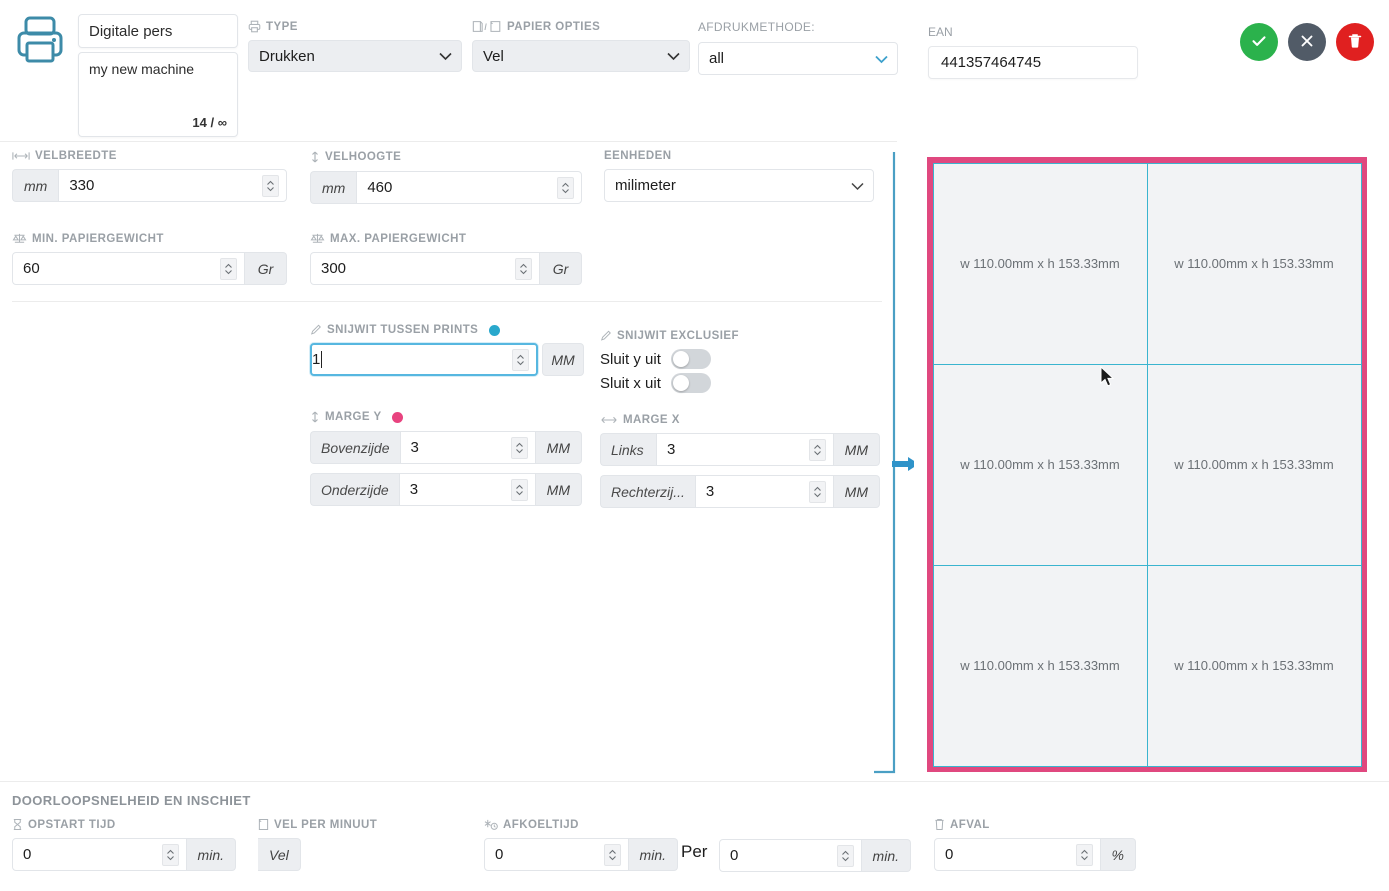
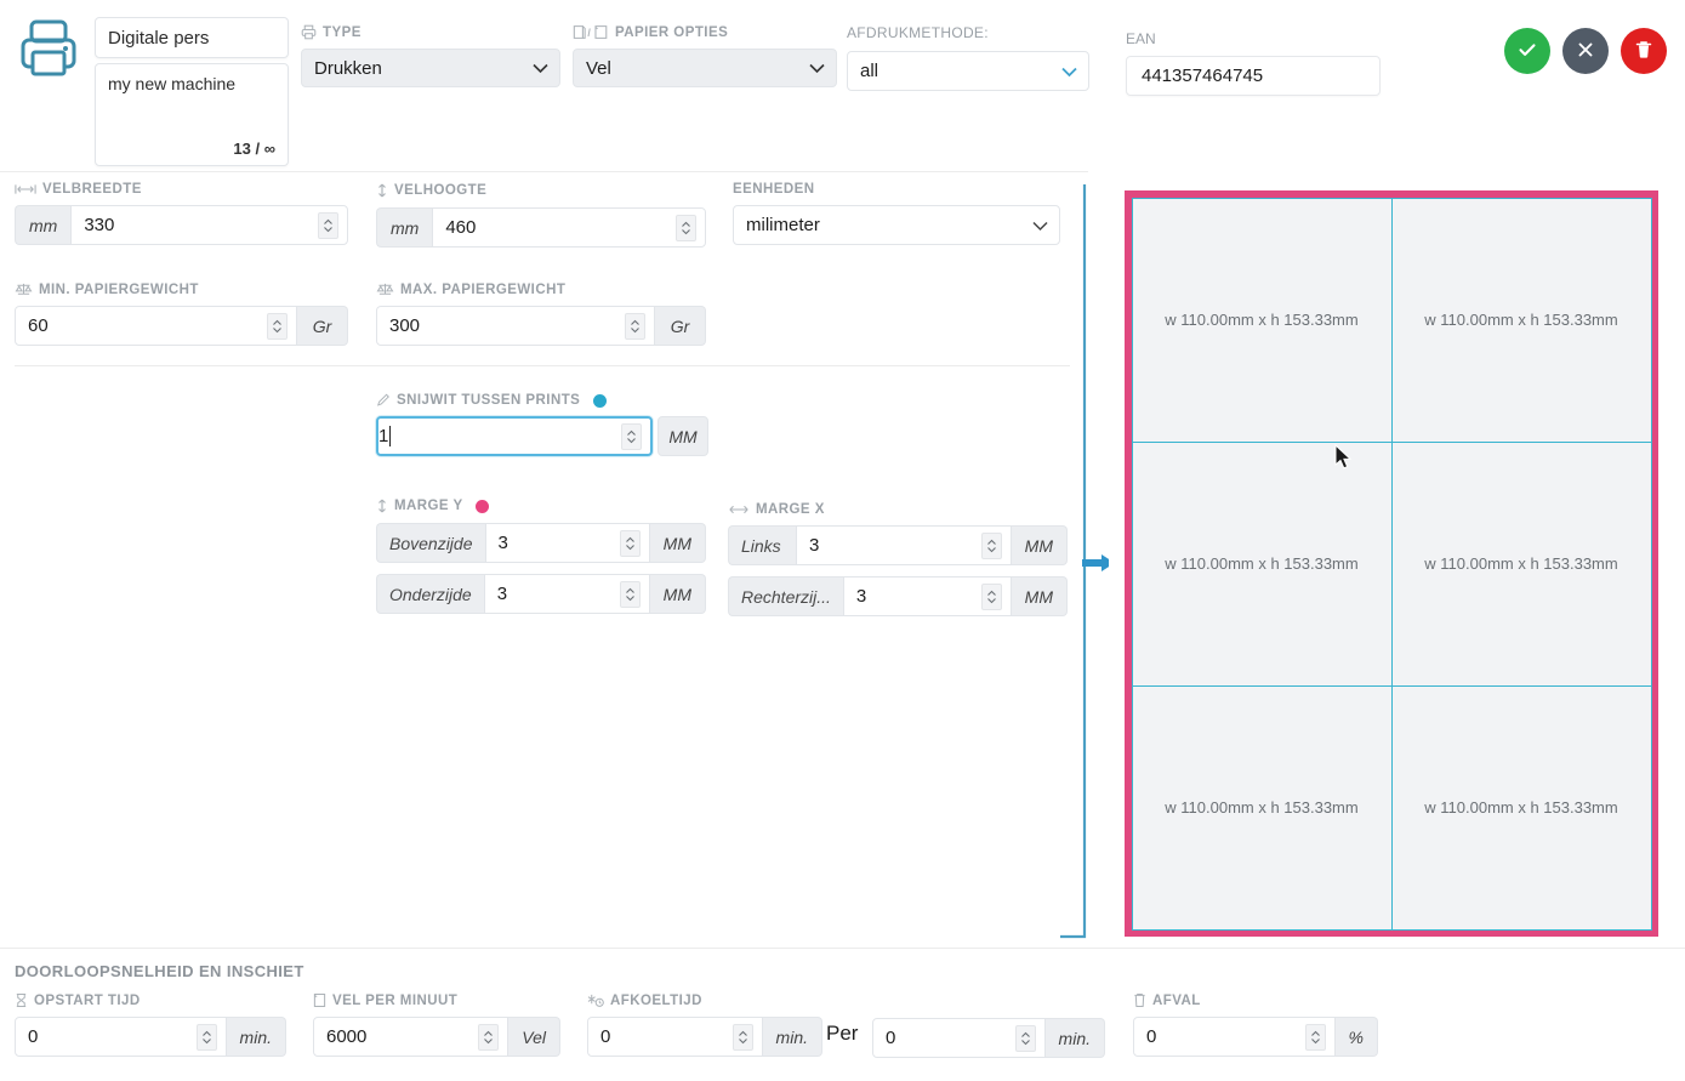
  Digitale pers
  my new machine
- 14 / ∞
+ 13 / ∞
  TYPE
  Drukken
  /
  PAPIER OPTIES
  Vel
  AFDRUKMETHODE:
  all
  EAN
  441357464745
  VELBREEDTE
  mm
  330
  VELHOOGTE
  mm
  460
  EENHEDEN
  milimeter
  MIN. PAPIERGEWICHT
  60
  Gr
  MAX. PAPIERGEWICHT
  300
  Gr
  SNIJWIT TUSSEN PRINTS
  1
  MM
- SNIJWIT EXCLUSIEF
- Sluit y uit
- Sluit x uit
  MARGE Y
  Bovenzijde
  3
  MM
  Onderzijde
  3
  MM
  MARGE X
  Links
  3
  MM
  Rechterzij...
  3
  MM
  w 110.00mm x h 153.33mm
  w 110.00mm x h 153.33mm
  w 110.00mm x h 153.33mm
  w 110.00mm x h 153.33mm
  w 110.00mm x h 153.33mm
  w 110.00mm x h 153.33mm
  DOORLOOPSNELHEID EN INSCHIET
  OPSTART TIJD
  0
  min.
  VEL PER MINUUT
+ 6000
  Vel
  AFKOELTIJD
  0
  min.
  Per
  0
  min.
  AFVAL
  0
  %
